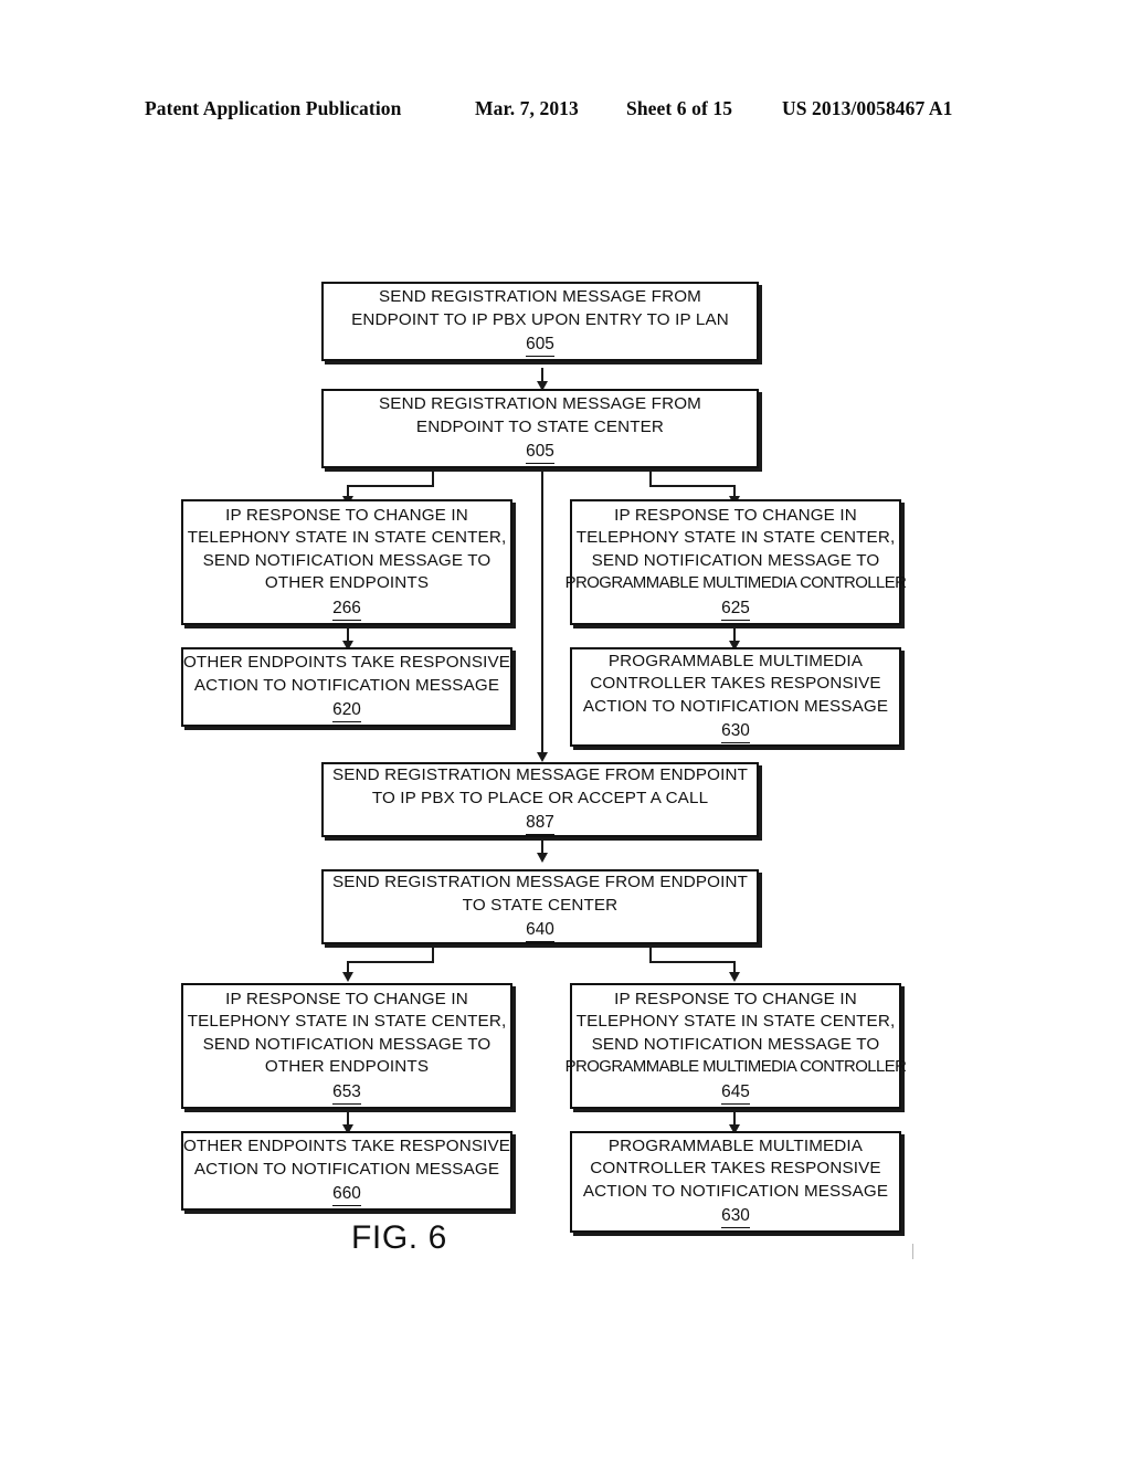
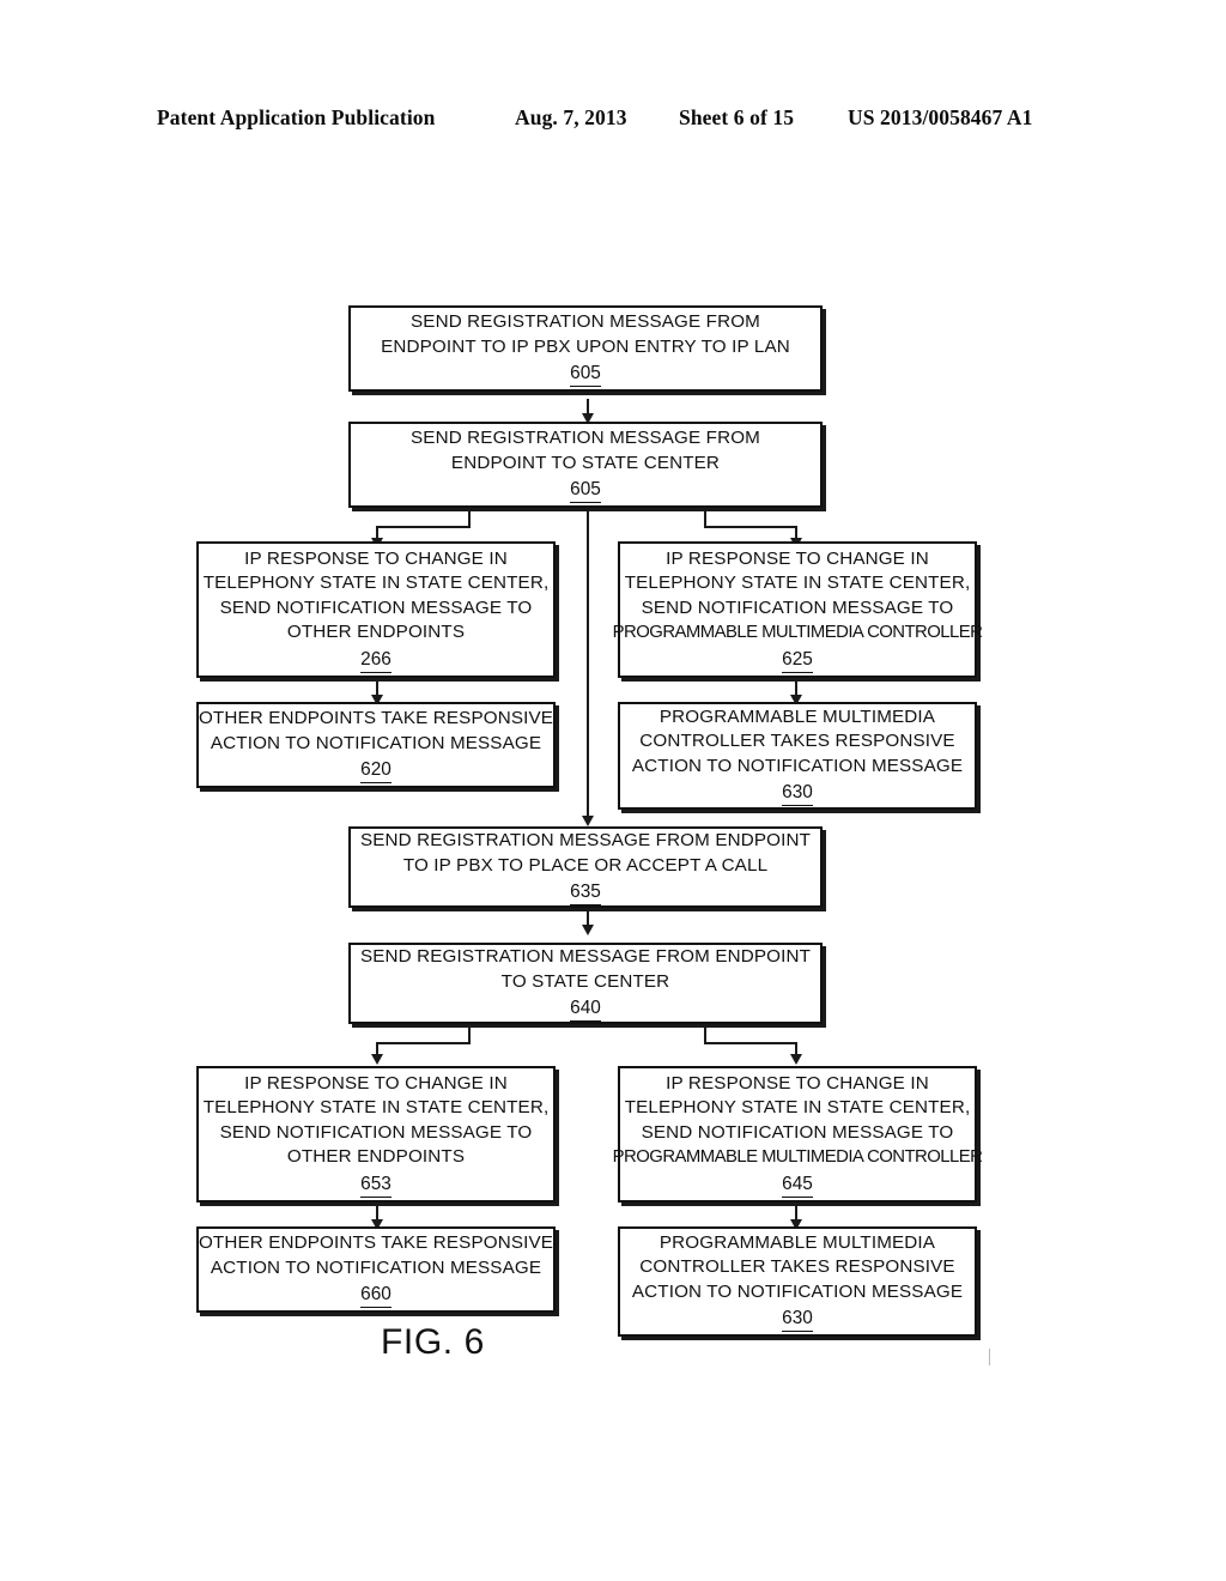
  Patent Application Publication
- Mar. 7, 2013
+ Aug. 7, 2013
  Sheet 6 of 15
  US 2013/0058467 A1
  SEND REGISTRATION MESSAGE FROM
  ENDPOINT TO IP PBX UPON ENTRY TO IP LAN
  605
  SEND REGISTRATION MESSAGE FROM
  ENDPOINT TO STATE CENTER
  605
  IP RESPONSE TO CHANGE IN
  TELEPHONY STATE IN STATE CENTER,
  SEND NOTIFICATION MESSAGE TO
  OTHER ENDPOINTS
  266
  IP RESPONSE TO CHANGE IN
  TELEPHONY STATE IN STATE CENTER,
  SEND NOTIFICATION MESSAGE TO
  PROGRAMMABLE MULTIMEDIA CONTROLLER
  625
  OTHER ENDPOINTS TAKE RESPONSIVE
  ACTION TO NOTIFICATION MESSAGE
  620
  PROGRAMMABLE MULTIMEDIA
  CONTROLLER TAKES RESPONSIVE
  ACTION TO NOTIFICATION MESSAGE
  630
  SEND REGISTRATION MESSAGE FROM ENDPOINT
  TO IP PBX TO PLACE OR ACCEPT A CALL
- 887
+ 635
  SEND REGISTRATION MESSAGE FROM ENDPOINT
  TO STATE CENTER
  640
  IP RESPONSE TO CHANGE IN
  TELEPHONY STATE IN STATE CENTER,
  SEND NOTIFICATION MESSAGE TO
  OTHER ENDPOINTS
  653
  IP RESPONSE TO CHANGE IN
  TELEPHONY STATE IN STATE CENTER,
  SEND NOTIFICATION MESSAGE TO
  PROGRAMMABLE MULTIMEDIA CONTROLLER
  645
  OTHER ENDPOINTS TAKE RESPONSIVE
  ACTION TO NOTIFICATION MESSAGE
  660
  PROGRAMMABLE MULTIMEDIA
  CONTROLLER TAKES RESPONSIVE
  ACTION TO NOTIFICATION MESSAGE
  630
  FIG. 6
